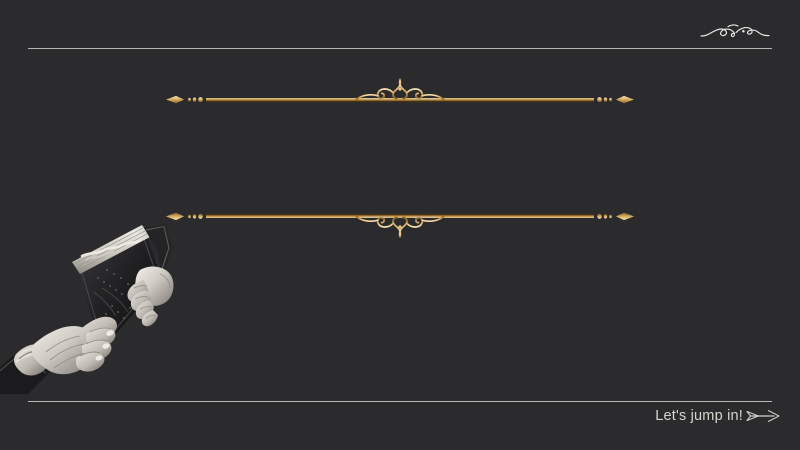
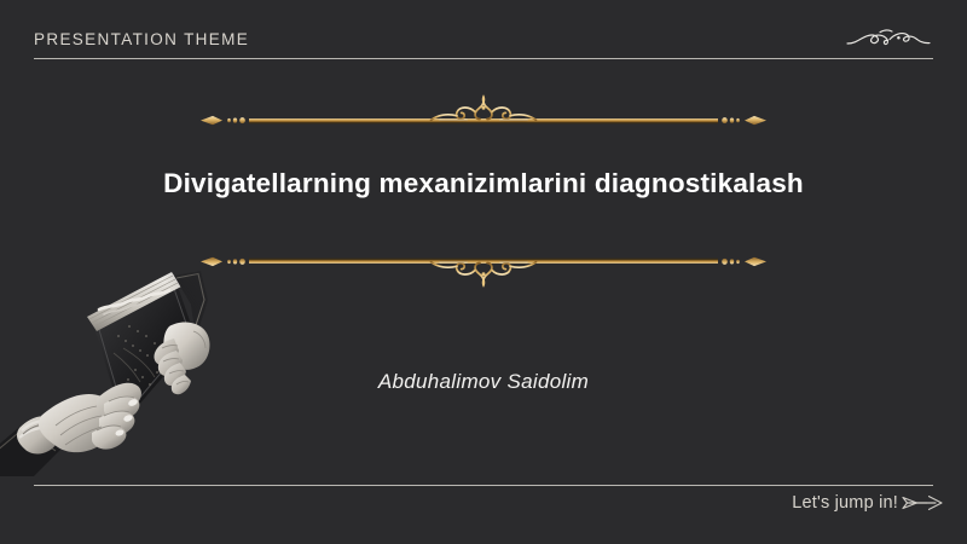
+ PRESENTATION THEME
+ Divigatellarning mexanizimlarini diagnostikalash
+ Abduhalimov Saidolim
  Let's jump in!
